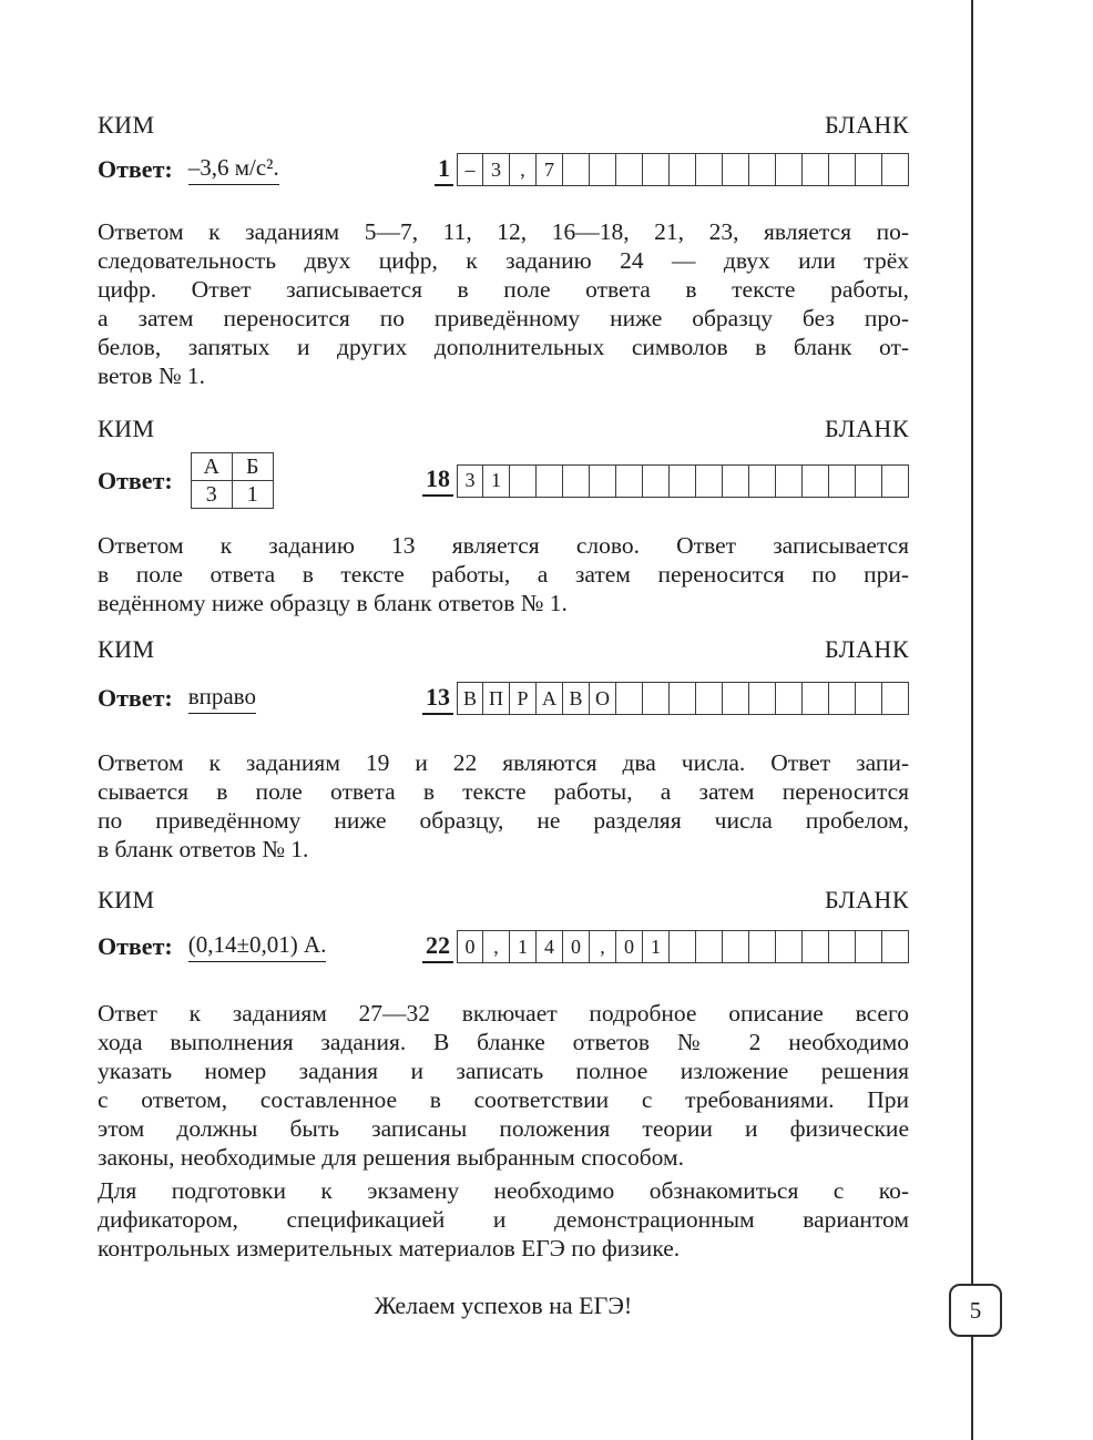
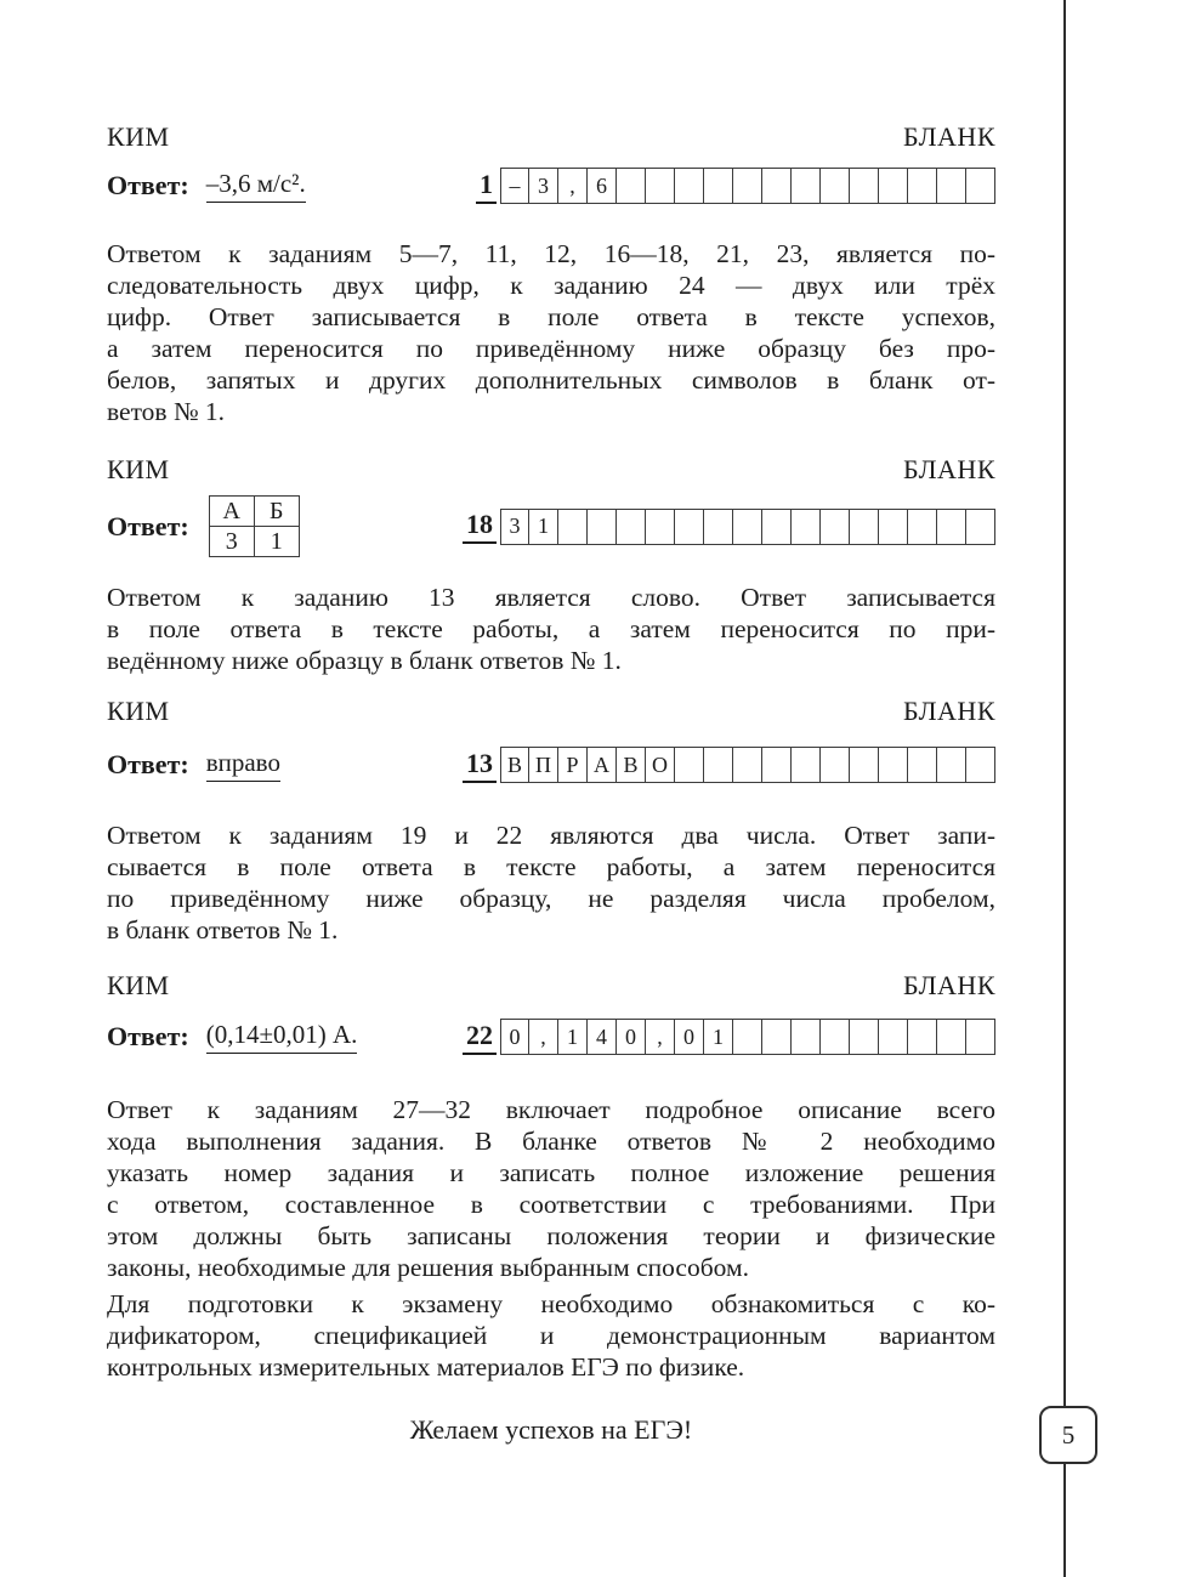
  5
  КИМ
  БЛАНК
  Ответ:
  –3,6 м/с².
  1
  –
  3
  ,
- 7
+ 6
  Ответом к заданиям 5—7, 11, 12, 16—18, 21, 23, является по-
  следовательность двух цифр, к заданию 24 — двух или трёх
- цифр. Ответ записывается в поле ответа в тексте работы,
+ цифр. Ответ записывается в поле ответа в тексте успехов,
  а затем переносится по приведённому ниже образцу без про-
  белов, запятых и других дополнительных символов в бланк от-
  ветов № 1.
  КИМ
  БЛАНК
  Ответ:
  А	Б
  3	1
  18
  3
  1
  Ответом к заданию 13 является слово. Ответ записывается
  в поле ответа в тексте работы, а затем переносится по при-
  ведённому ниже образцу в бланк ответов № 1.
  КИМ
  БЛАНК
  Ответ:
  вправо
  13
  В
  П
  Р
  А
  В
  О
  Ответом к заданиям 19 и 22 являются два числа. Ответ запи-
  сывается в поле ответа в тексте работы, а затем переносится
  по приведённому ниже образцу, не разделяя числа пробелом,
  в бланк ответов № 1.
  КИМ
  БЛАНК
  Ответ:
  (0,14±0,01) А.
  22
  0
  ,
  1
  4
  0
  ,
  0
  1
  Ответ к заданиям 27—32 включает подробное описание всего
  хода выполнения задания. В бланке ответов № 2 необходимо
  указать номер задания и записать полное изложение решения
  с ответом, составленное в соответствии с требованиями. При
  этом должны быть записаны положения теории и физические
  законы, необходимые для решения выбранным способом.
  Для подготовки к экзамену необходимо обзнакомиться с ко-
  дификатором, спецификацией и демонстрационным вариантом
  контрольных измерительных материалов ЕГЭ по физике.
  Желаем успехов на ЕГЭ!
